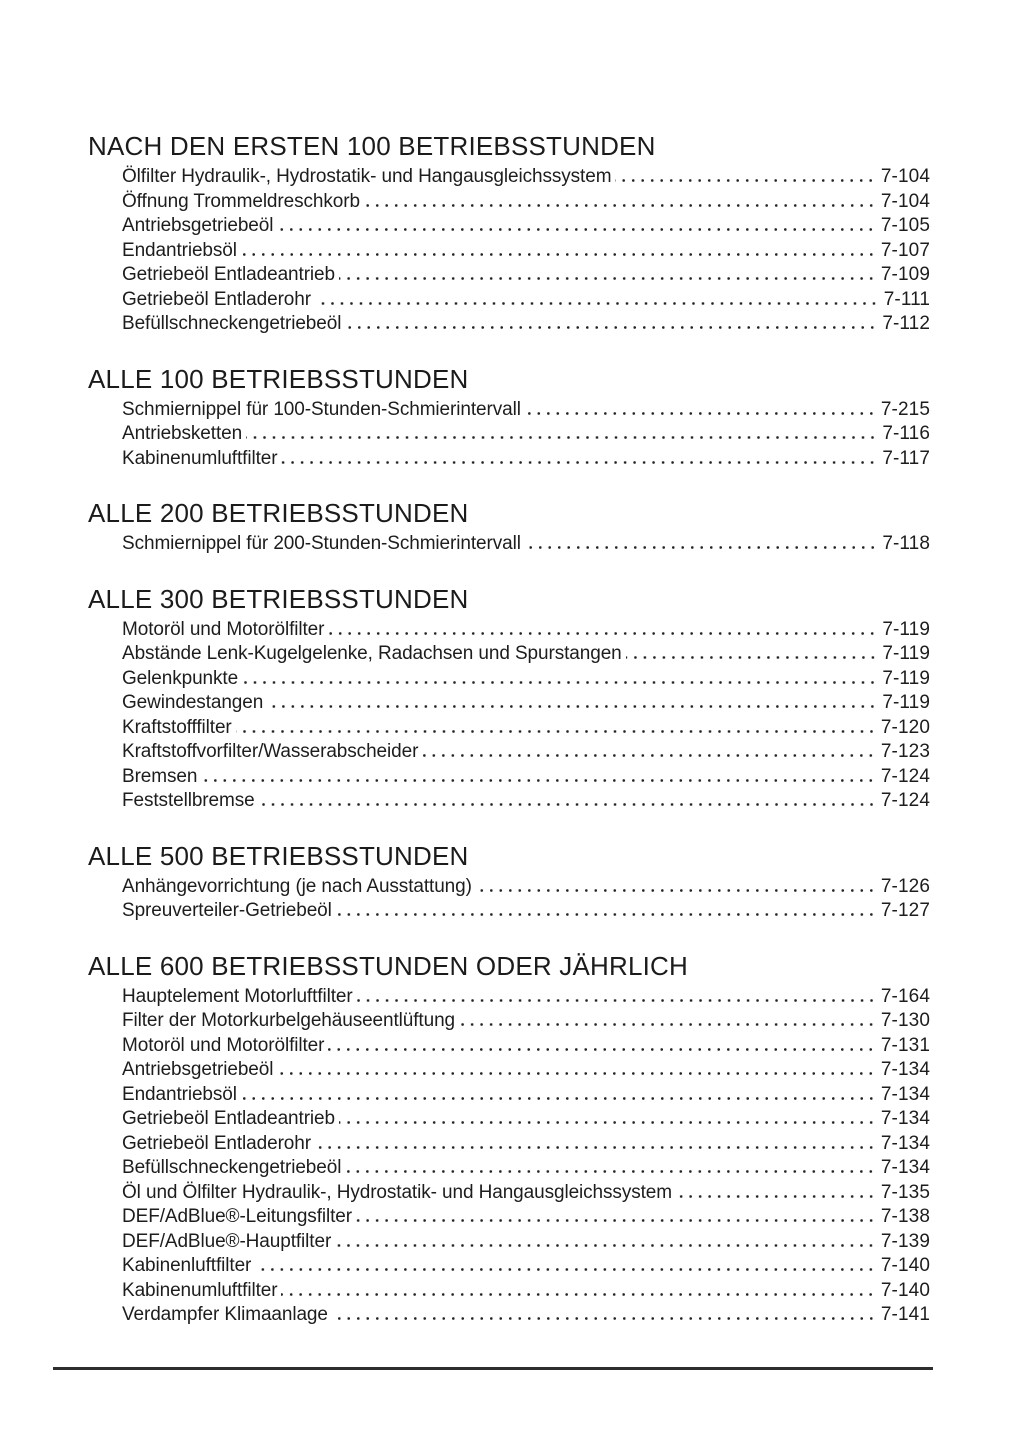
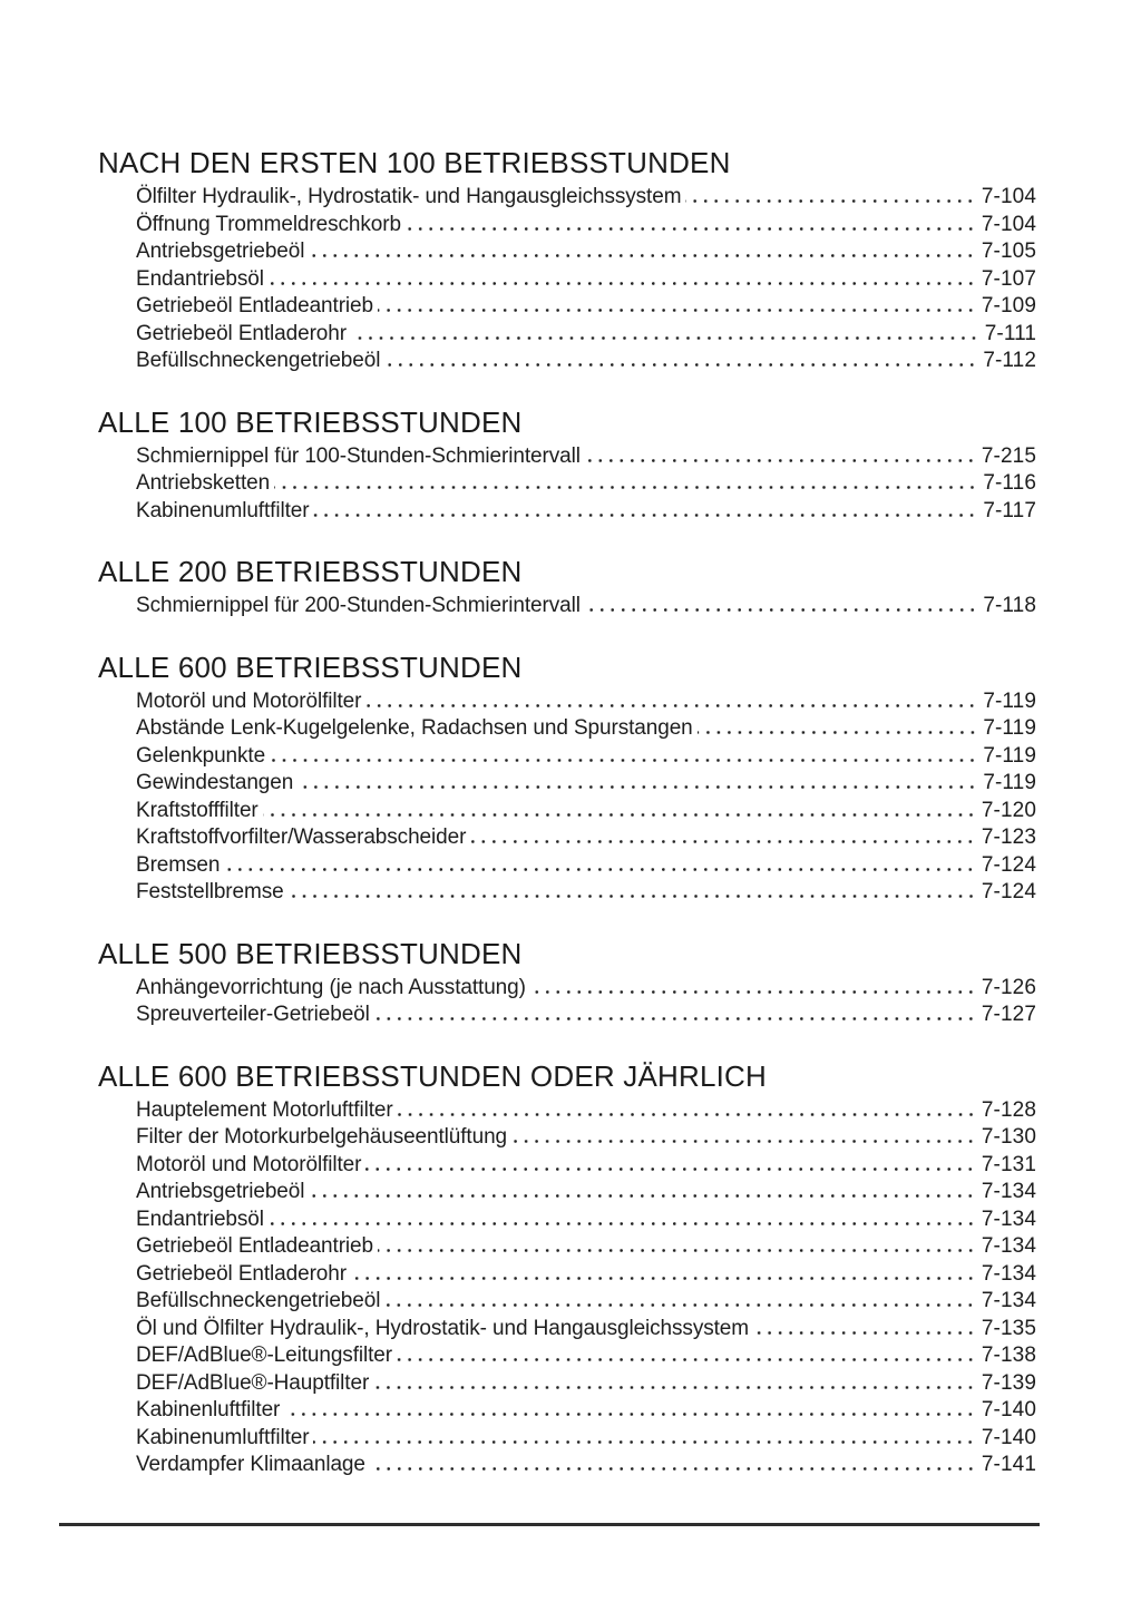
  NACH DEN ERSTEN 100 BETRIEBSSTUNDEN
  Ölfilter Hydraulik-, Hydrostatik- und Hangausgleichssystem
  7-104
  Öffnung Trommeldreschkorb
  7-104
  Antriebsgetriebeöl
  7-105
  Endantriebsöl
  7-107
  Getriebeöl Entladeantrieb
  7-109
  Getriebeöl Entladerohr
  7-111
  Befüllschneckengetriebeöl
  7-112
  ALLE 100 BETRIEBSSTUNDEN
  Schmiernippel für 100-Stunden-Schmierintervall
  7-215
  Antriebsketten
  7-116
  Kabinenumluftfilter
  7-117
  ALLE 200 BETRIEBSSTUNDEN
  Schmiernippel für 200-Stunden-Schmierintervall
  7-118
- ALLE 300 BETRIEBSSTUNDEN
+ ALLE 600 BETRIEBSSTUNDEN
  Motoröl und Motorölfilter
  7-119
  Abstände Lenk-Kugelgelenke, Radachsen und Spurstangen
  7-119
  Gelenkpunkte
  7-119
  Gewindestangen
  7-119
  Kraftstofffilter
  7-120
  Kraftstoffvorfilter/Wasserabscheider
  7-123
  Bremsen
  7-124
  Feststellbremse
  7-124
  ALLE 500 BETRIEBSSTUNDEN
  Anhängevorrichtung (je nach Ausstattung)
  7-126
  Spreuverteiler-Getriebeöl
  7-127
  ALLE 600 BETRIEBSSTUNDEN ODER JÄHRLICH
  Hauptelement Motorluftfilter
- 7-164
+ 7-128
  Filter der Motorkurbelgehäuseentlüftung
  7-130
  Motoröl und Motorölfilter
  7-131
  Antriebsgetriebeöl
  7-134
  Endantriebsöl
  7-134
  Getriebeöl Entladeantrieb
  7-134
  Getriebeöl Entladerohr
  7-134
  Befüllschneckengetriebeöl
  7-134
  Öl und Ölfilter Hydraulik-, Hydrostatik- und Hangausgleichssystem
  7-135
  DEF/AdBlue®-Leitungsfilter
  7-138
  DEF/AdBlue®-Hauptfilter
  7-139
  Kabinenluftfilter
  7-140
  Kabinenumluftfilter
  7-140
  Verdampfer Klimaanlage
  7-141
